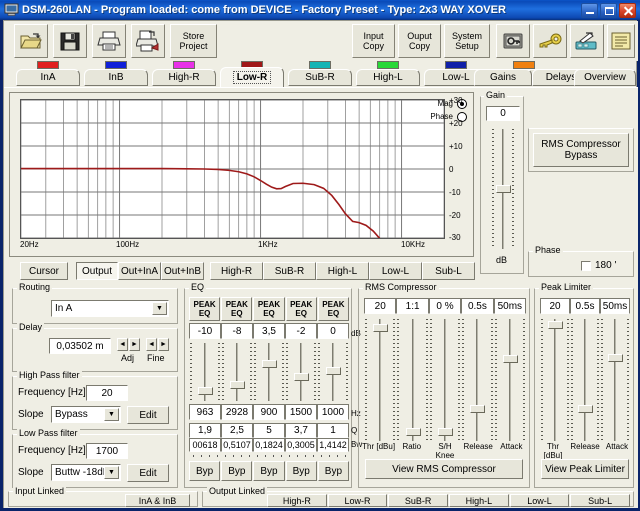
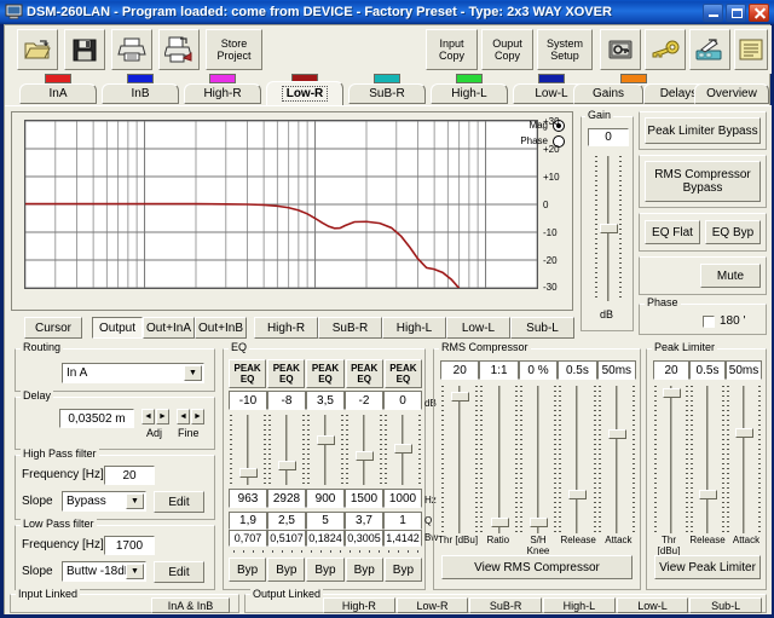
  DSM-260LAN - Program loaded: come from DEVICE - Factory Preset - Type: 2x3 WAY XOVER
  Store
  Project
  Input
  Copy
  Ouput
  Copy
  System
  Setup
  InA
  InB
  High-R
  Low-R
  SuB-R
  High-L
  Low-L
  Gains
  Delay
  Overview
  Mag
  Phase
  +30
  +20
  +10
  0
  -10
  -20
  -30
- 20Hz
- 100Hz
- 1KHz
- 10KHz
  Gain
  0
  dB
+ Peak Limiter Bypass
  RMS Compressor
  Bypass
+ EQ Flat
+ EQ Byp
+ Mute
  Phase
  180 '
  Cursor
  Output
  Out+InA
  Out+InB
  High-R
  SuB-R
  High-L
  Low-L
  Sub-L
  Routing
  In A
  Delay
  0,03502 m
  Adj
  Fine
  High Pass filter
  Frequency [Hz]
  20
  Slope
  Bypass
  Edit
  Low Pass filter
  Frequency [Hz]
  1700
  Slope
  Buttw -18d
  Edit
  EQ
  PEAK
  EQ
  PEAK
  EQ
  PEAK
  EQ
  PEAK
  EQ
  PEAK
  EQ
  -10
  -8
  3,5
  -2
  0
  dB
  963
  2928
  900
  1500
  1000
  Hz
  1,9
  2,5
  5
  3,7
  1
  Q
- 00618
+ 0,707
  0,5107
  0,1824
  0,3005
  1,4142
  Bw
  Byp
  Byp
  Byp
  Byp
  Byp
  RMS Compressor
  20
  1:1
  0 %
  0.5s
  50ms
  Thr [dBu]
  Ratio
  S/H Knee
  Release
  Attack
  View RMS Compressor
  Peak Limiter
  20
  0.5s
  50ms
  Thr [dBu]
  Release
  Attack
  View Peak Limiter
  Input Linked
  InA & InB
  Output Linked
  High-R
  Low-R
  SuB-R
  High-L
  Low-L
  Sub-L
